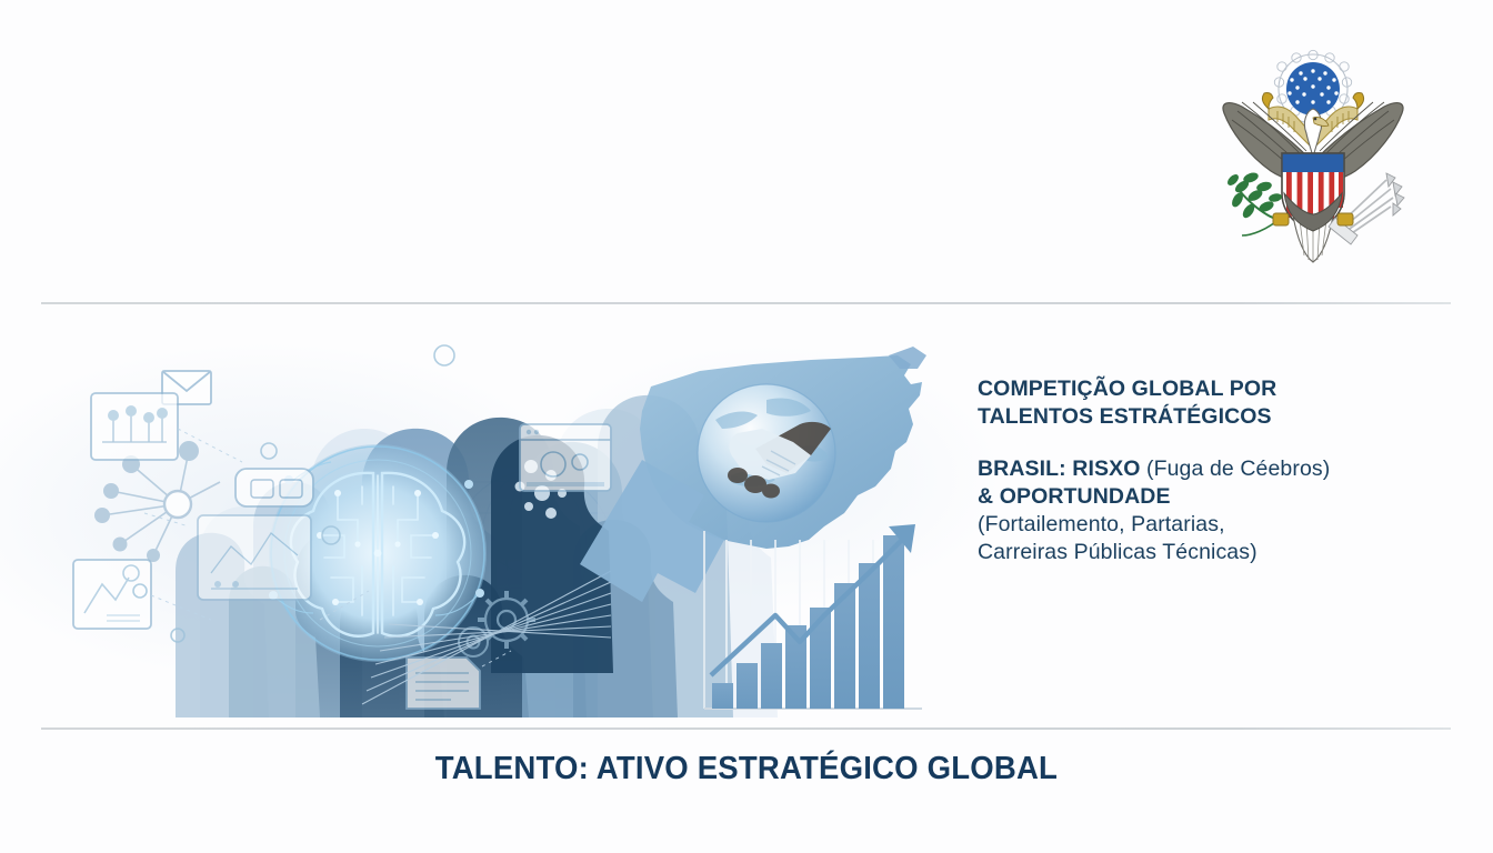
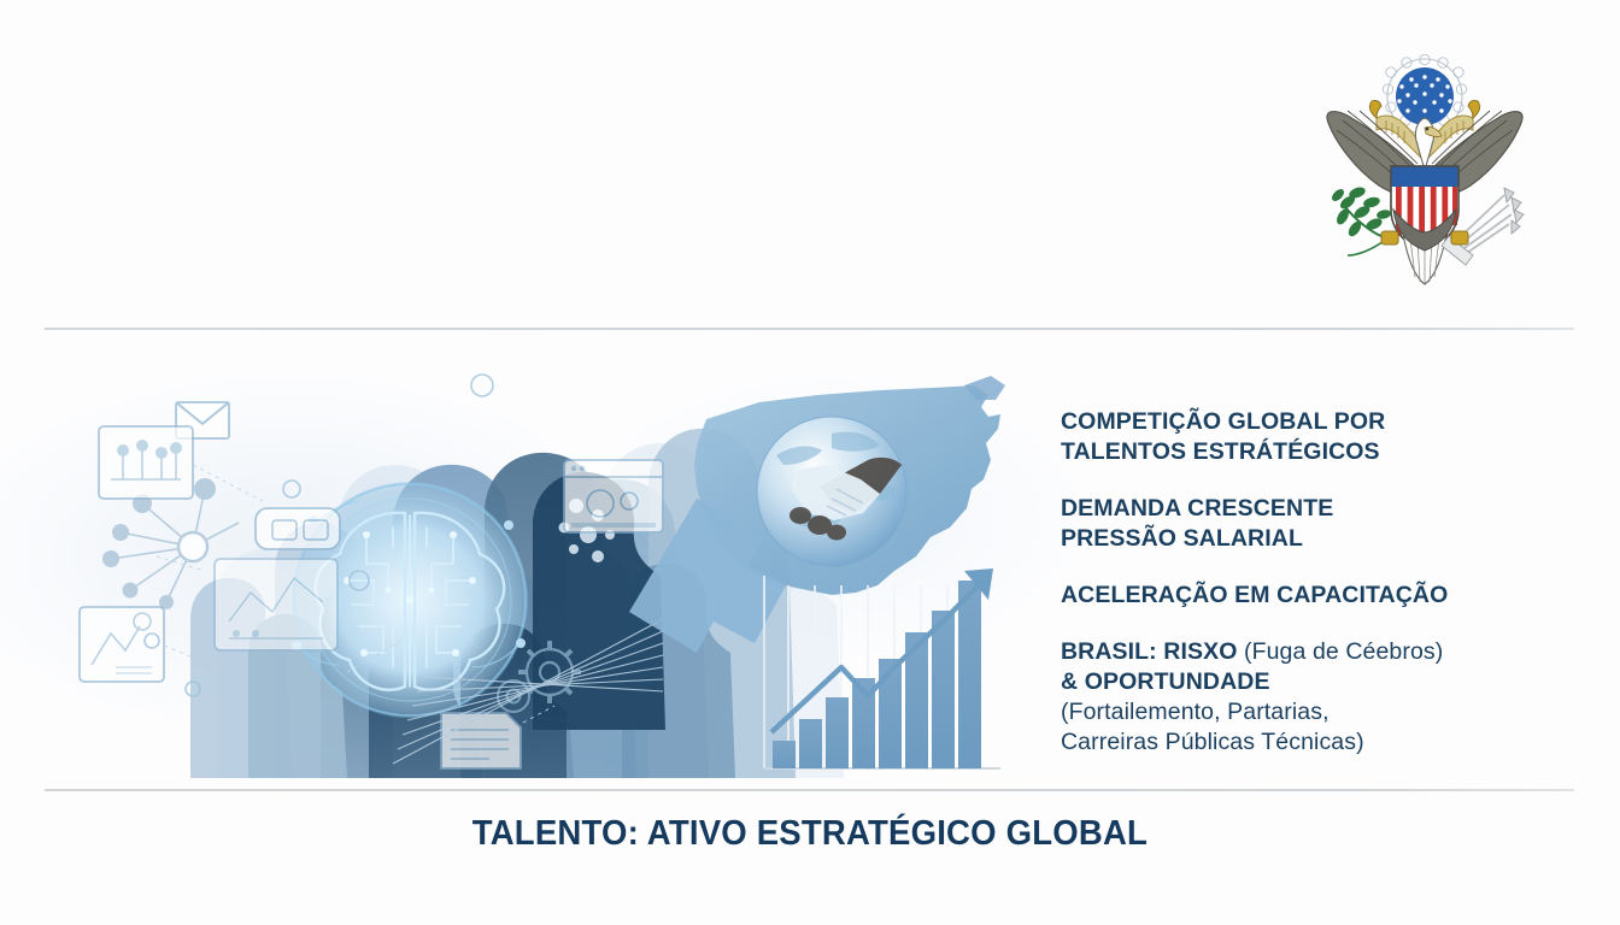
  COMPETIÇÃO GLOBAL POR
  TALENTOS ESTRÁTÉGICOS
+ DEMANDA CRESCENTE
+ PRESSÃO SALARIAL
+ ACELERAÇÃO EM CAPACITAÇÃO
  BRASIL: RISXO (Fuga de Céebros)
  & OPORTUNDADE
  (Fortailemento, Partarias,
  Carreiras Públicas Técnicas)
  TALENTO: ATIVO ESTRATÉGICO GLOBAL
